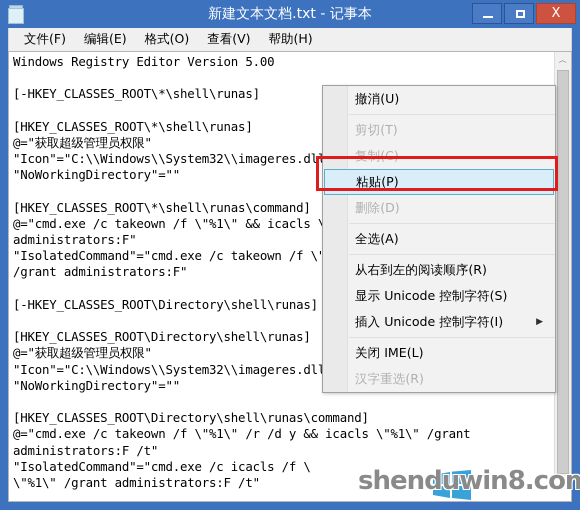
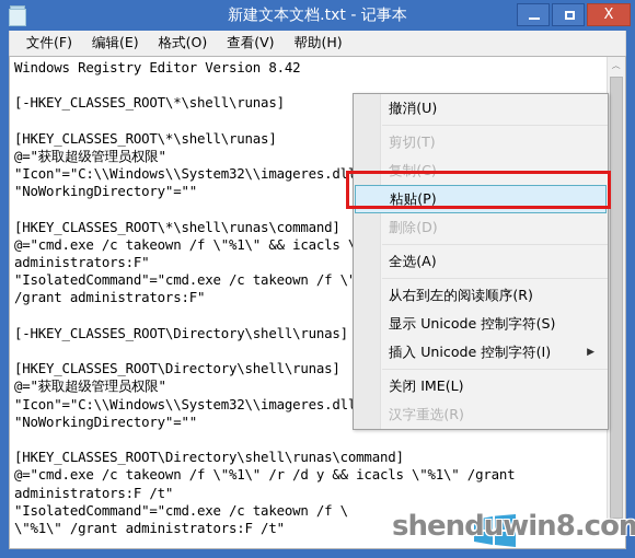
  新建文本文档.txt - 记事本
  X
  文件(F)
  编辑(E)
  格式(O)
  查看(V)
  帮助(H)
- Windows Registry Editor Version 5.00
+ Windows Registry Editor Version 8.42
  [-HKEY_CLASSES_ROOT\*\shell\runas]
  [HKEY_CLASSES_ROOT\*\shell\runas]
  @="获取超级管理员权限"
  "Icon"="C:\\Windows\\System32\\imageres.dl
  "NoWorkingDirectory"=""
  [HKEY_CLASSES_ROOT\*\shell\runas\command]
  @="cmd.exe /c takeown /f \"%1\" && icacls
  administrators:F"
  /grant administrators:F"
  [-HKEY_CLASSES_ROOT\Directory\shell\runas]
  [HKEY_CLASSES_ROOT\Directory\shell\runas]
  @="获取超级管理员权限"
  "Icon"="C:\\Windows\\System32\\imageres.dl
  "NoWorkingDirectory"=""
  [HKEY_CLASSES_ROOT\Directory\shell\runas\command]
  @="cmd.exe /c takeown /f \"%1\" /r /d y && icacls \"%1\" /grant
  administrators:F /t"
- "IsolatedCommand"="cmd.exe /c icacls /f \
+ "IsolatedCommand"="cmd.exe /c takeown /f \
  \"%1\" /grant administrators:F /t"
  ︿
  撤消(U)
  剪切(T)
  复制(C)
  粘贴(P)
  删除(D)
  全选(A)
  从右到左的阅读顺序(R)
  显示 Unicode 控制字符(S)
  插入 Unicode 控制字符(I)
  ▶
  关闭 IME(L)
  汉字重选(R)
  shenduwin8.com
